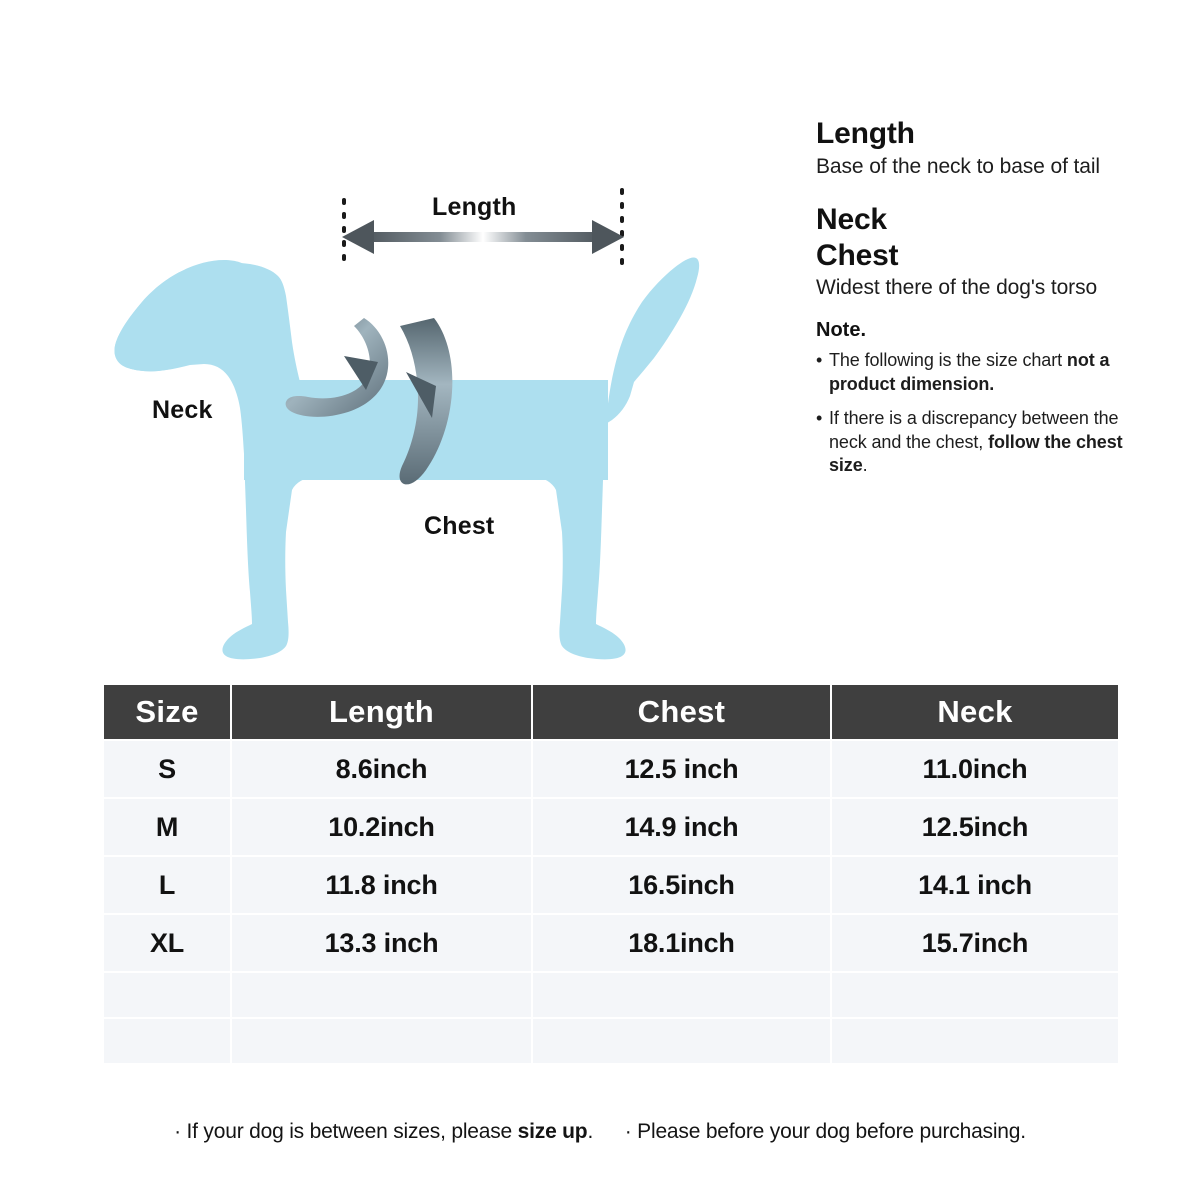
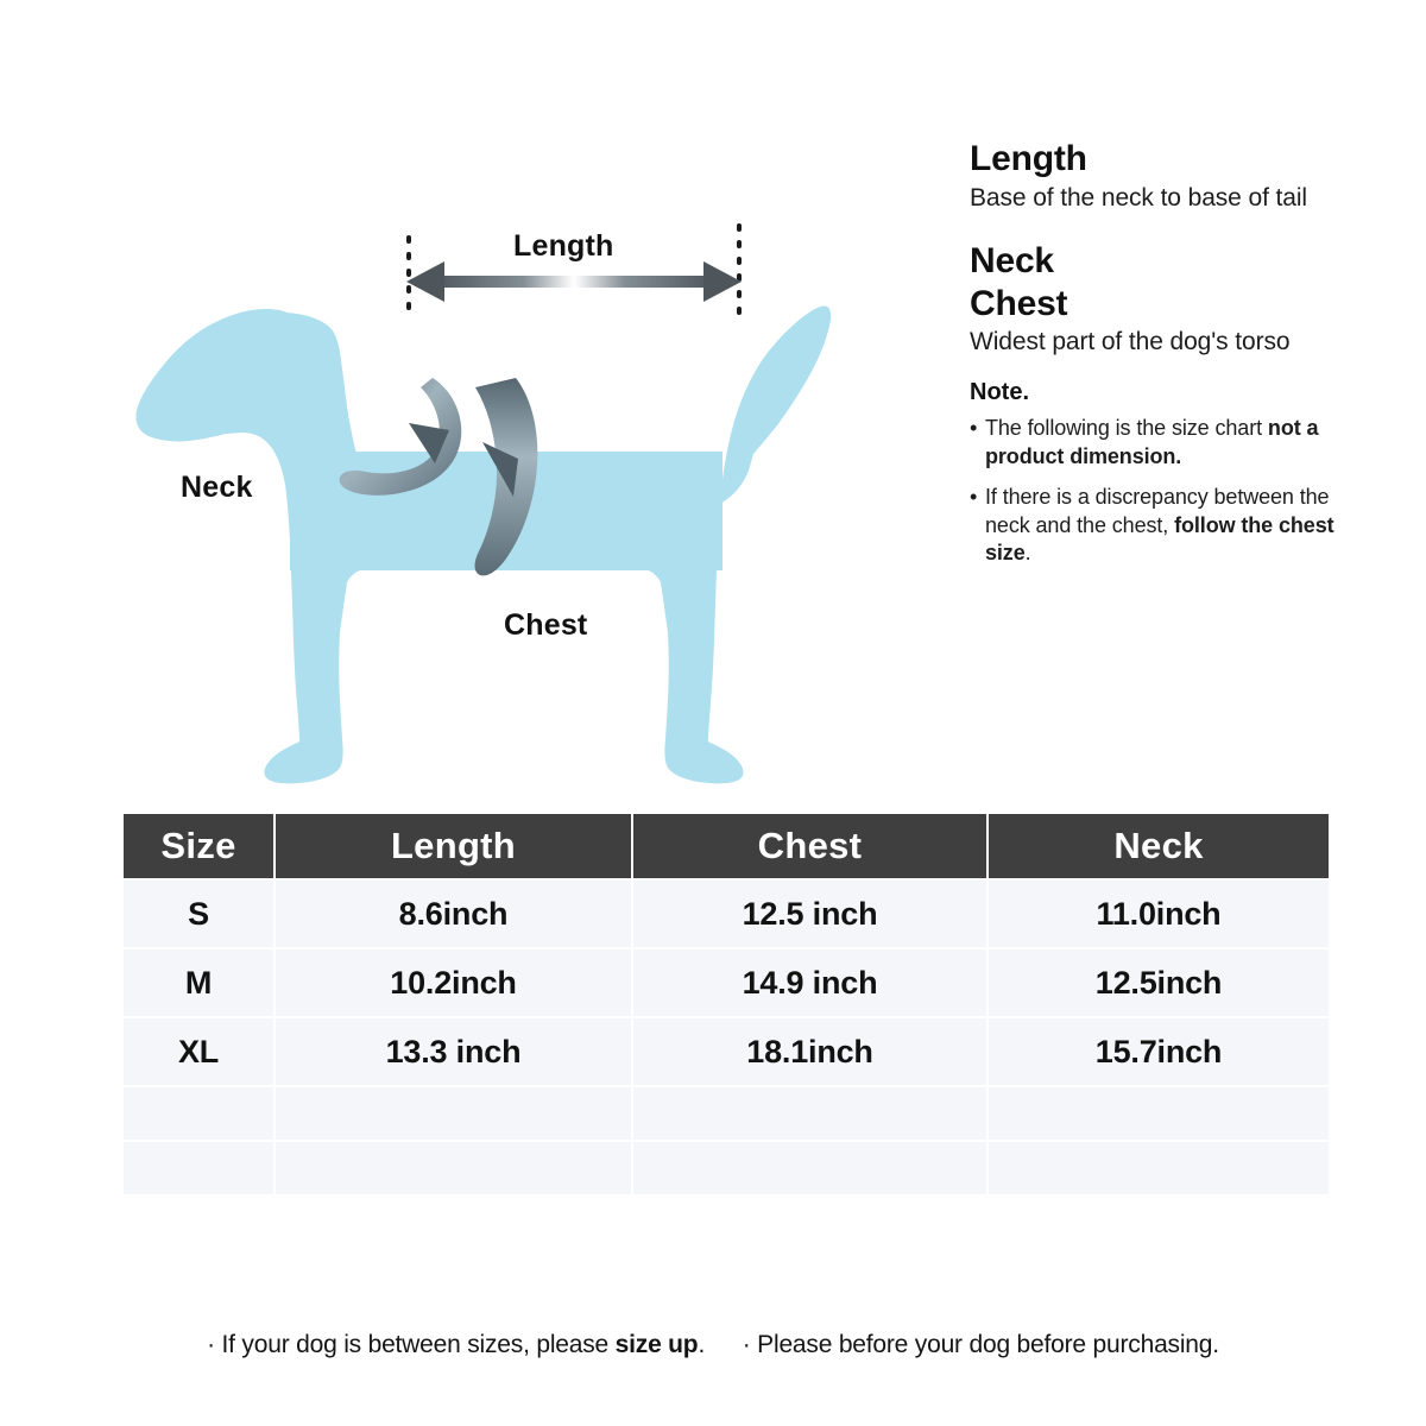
  Length
  Neck
  Chest
  Length
  Base of the neck to base of tail
  Neck
  Chest
- Widest there of the dog's torso
+ Widest part of the dog's torso
  Note.
  •
  The following is the size chart not a product dimension.
  •
  If there is a discrepancy between the neck and the chest, follow the chest size.
  Size	Length	Chest	Neck
  S	8.6inch	12.5 inch	11.0inch
  M	10.2inch	14.9 inch	12.5inch
- L	11.8 inch	16.5inch	14.1 inch
  XL	13.3 inch	18.1inch	15.7inch
  · If your dog is between sizes, please size up. · Please before your dog before purchasing.
